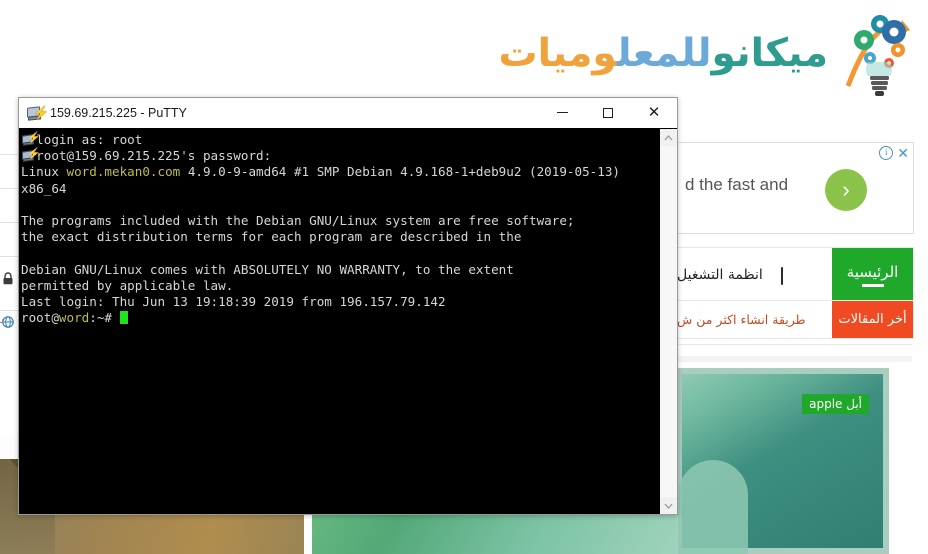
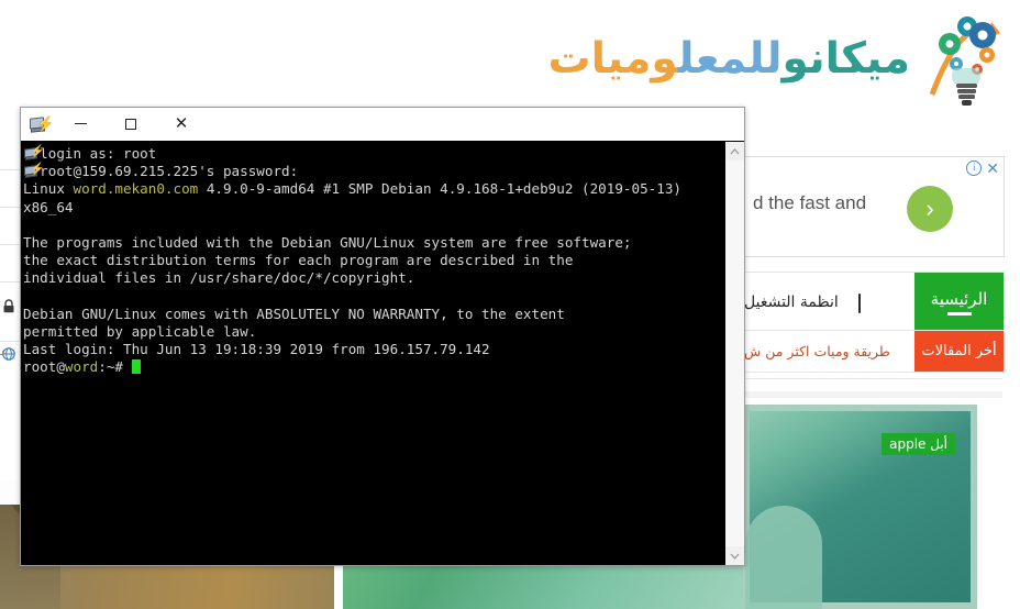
  ميكانوللمعلوميات
  ↵
  i
  ✕
  d the fast and
  ›
  الرئيسية
  انظمة التشغيل
  أخر المقالات
- طريقة انشاء اكثر من ش
+ طريقة وميات اكثر من ش
  أبل apple
  ⚡
- 159.69.215.225 - PuTTY
  ✕
  login as: root
  root@159.69.215.225's password:
  Linux word.mekan0.com 4.9.0-9-amd64 #1 SMP Debian 4.9.168-1+deb9u2 (2019-05-13)
  x86_64
  The programs included with the Debian GNU/Linux system are free software;
  the exact distribution terms for each program are described in the
+ individual files in /usr/share/doc/*/copyright.
  Debian GNU/Linux comes with ABSOLUTELY NO WARRANTY, to the extent
  permitted by applicable law.
  Last login: Thu Jun 13 19:18:39 2019 from 196.157.79.142
  root@word:~#
  ⚡
  ⚡
